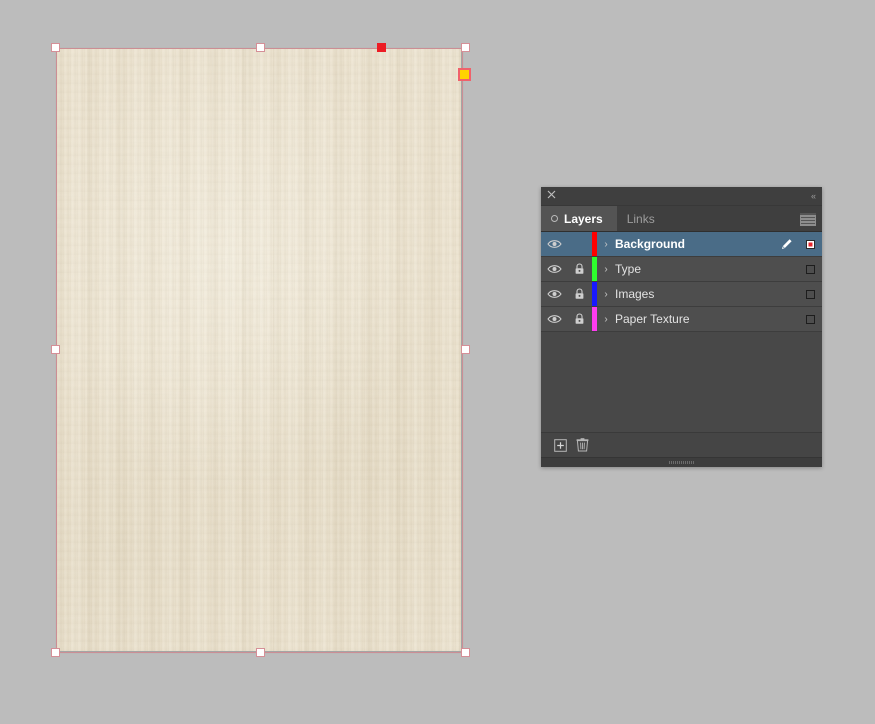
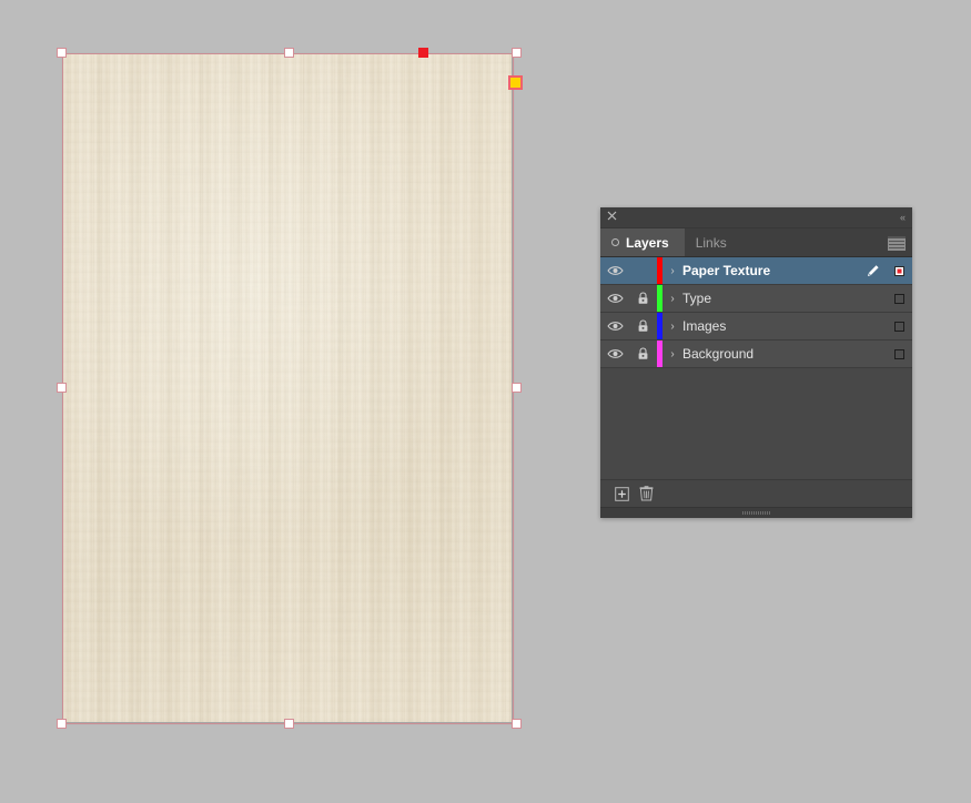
  «
  Layers
  Links
  ›
- Background
+ Paper Texture
  ›
  Type
  ›
  Images
  ›
- Paper Texture
+ Background
